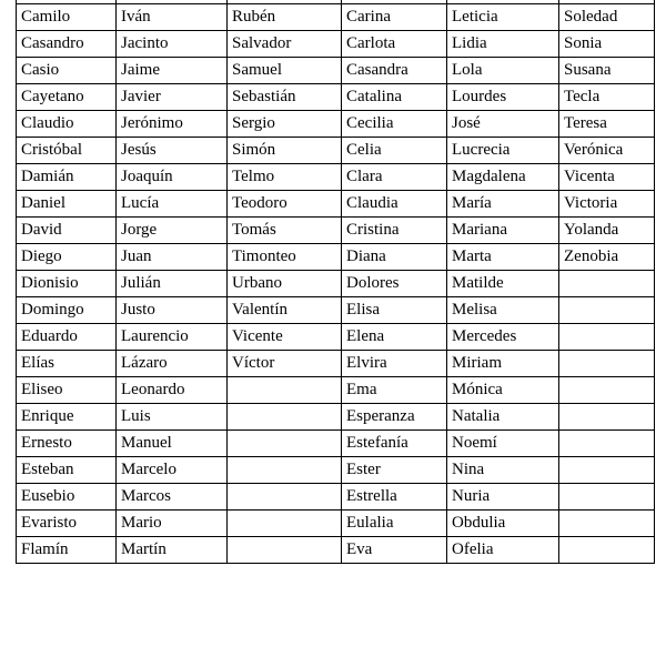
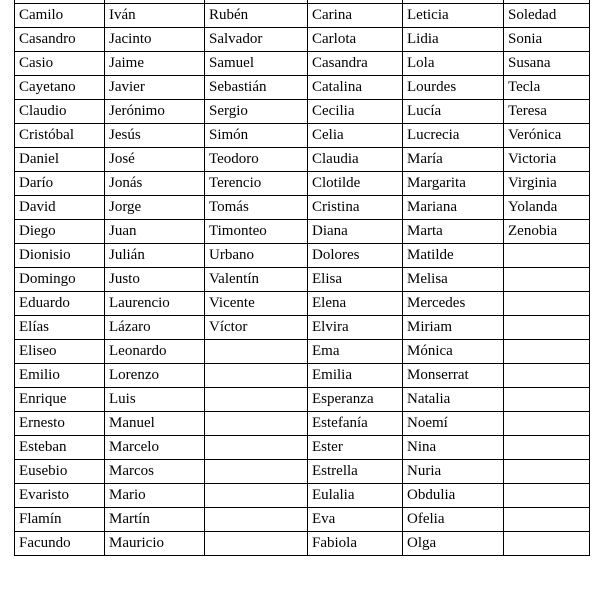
  Camilo	Iván	Rubén	Carina	Leticia	Soledad
  Casandro	Jacinto	Salvador	Carlota	Lidia	Sonia
  Casio	Jaime	Samuel	Casandra	Lola	Susana
  Cayetano	Javier	Sebastián	Catalina	Lourdes	Tecla
- Claudio	Jerónimo	Sergio	Cecilia	José	Teresa
+ Claudio	Jerónimo	Sergio	Cecilia	Lucía	Teresa
  Cristóbal	Jesús	Simón	Celia	Lucrecia	Verónica
- Damián	Joaquín	Telmo	Clara	Magdalena	Vicenta
- Daniel	Lucía	Teodoro	Claudia	María	Victoria
+ Daniel	José	Teodoro	Claudia	María	Victoria
+ Darío	Jonás	Terencio	Clotilde	Margarita	Virginia
  David	Jorge	Tomás	Cristina	Mariana	Yolanda
  Diego	Juan	Timonteo	Diana	Marta	Zenobia
  Dionisio	Julián	Urbano	Dolores	Matilde
  Domingo	Justo	Valentín	Elisa	Melisa
  Eduardo	Laurencio	Vicente	Elena	Mercedes
  Elías	Lázaro	Víctor	Elvira	Miriam
  Eliseo	Leonardo		Ema	Mónica
+ Emilio	Lorenzo		Emilia	Monserrat
  Enrique	Luis		Esperanza	Natalia
  Ernesto	Manuel		Estefanía	Noemí
  Esteban	Marcelo		Ester	Nina
  Eusebio	Marcos		Estrella	Nuria
  Evaristo	Mario		Eulalia	Obdulia
  Flamín	Martín		Eva	Ofelia
+ Facundo	Mauricio		Fabiola	Olga
